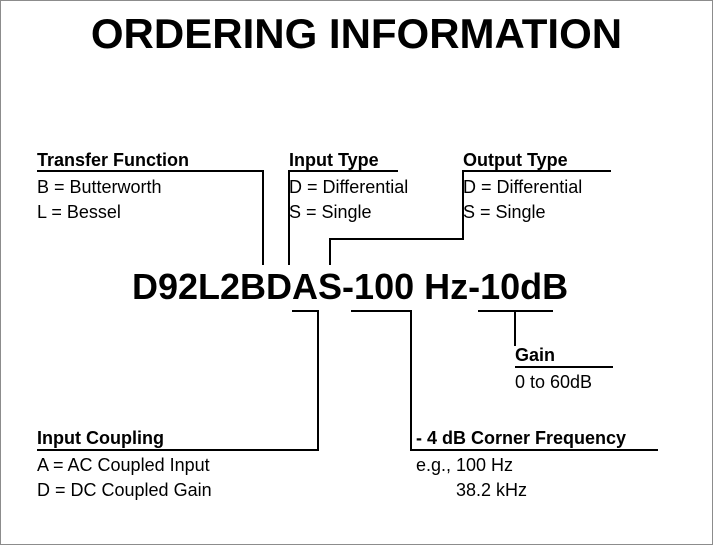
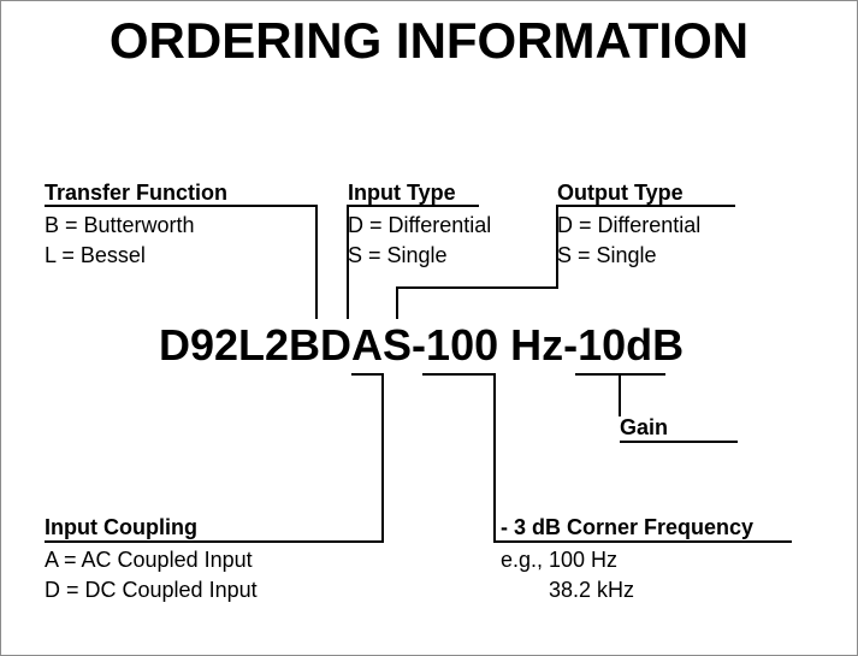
  ORDERING INFORMATION
  Transfer Function
  B = Butterworth
  L = Bessel
  Input Type
  D = Differential
  S = Single
  Output Type
  D = Differential
  S = Single
  D92L2BDAS-100 Hz-10dB
  Gain
- 0 to 60dB
  Input Coupling
  A = AC Coupled Input
- D = DC Coupled Gain
+ D = DC Coupled Input
- - 4 dB Corner Frequency
+ - 3 dB Corner Frequency
  e.g., 100 Hz
  38.2 kHz
